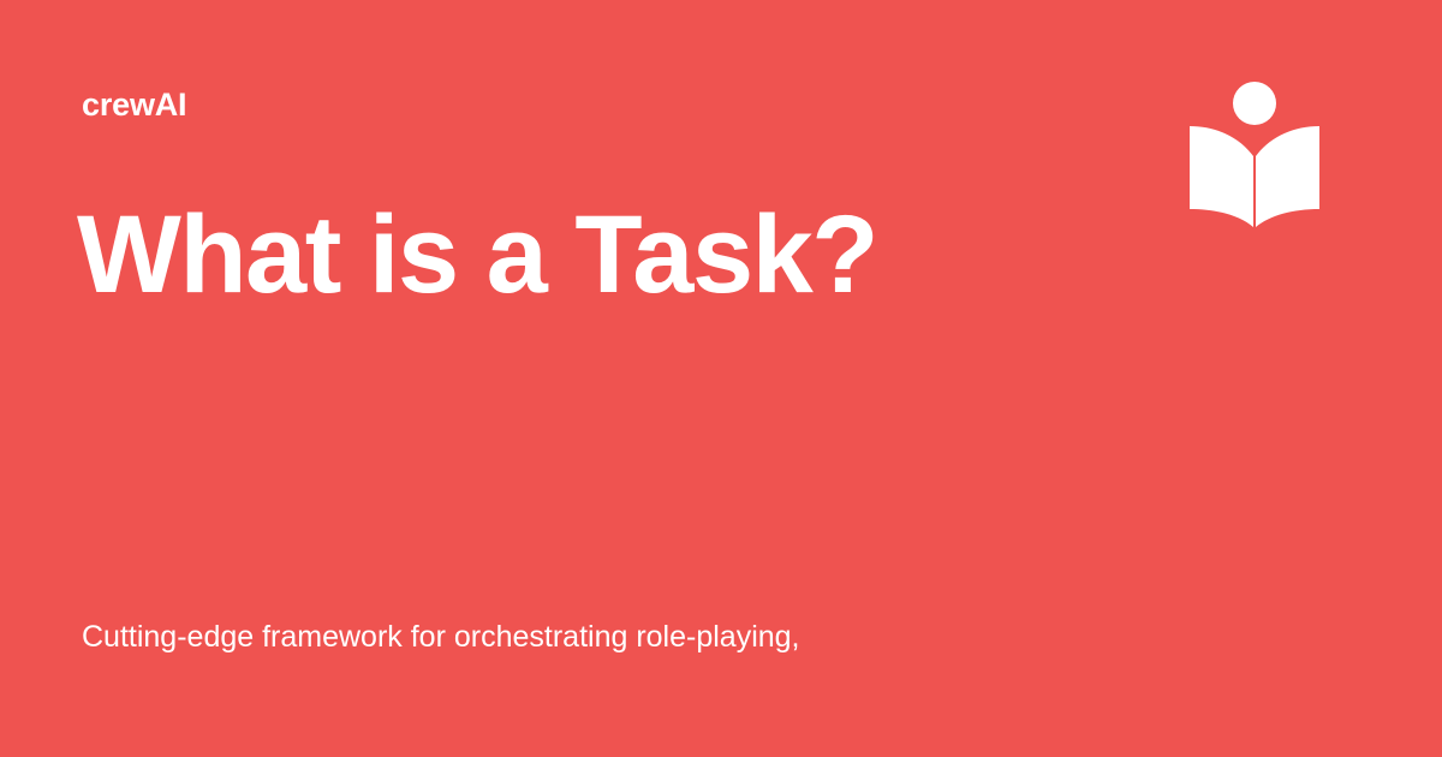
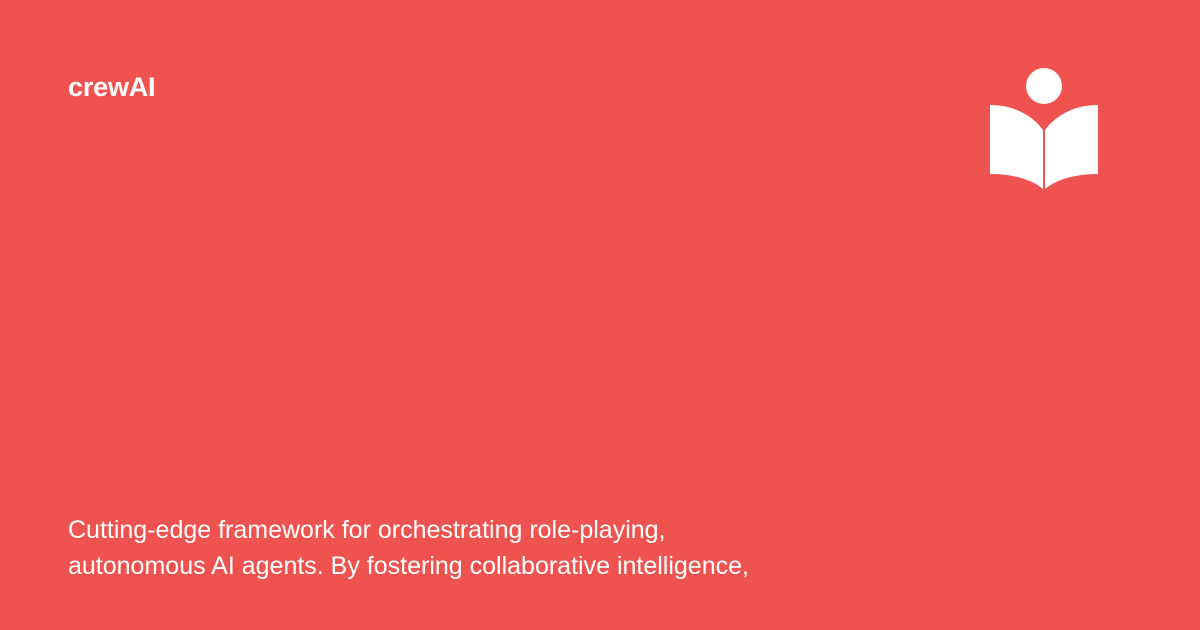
  crewAI
- What is a Task?
  Cutting-edge framework for orchestrating role-playing,
+ autonomous AI agents. By fostering collaborative intelligence,
